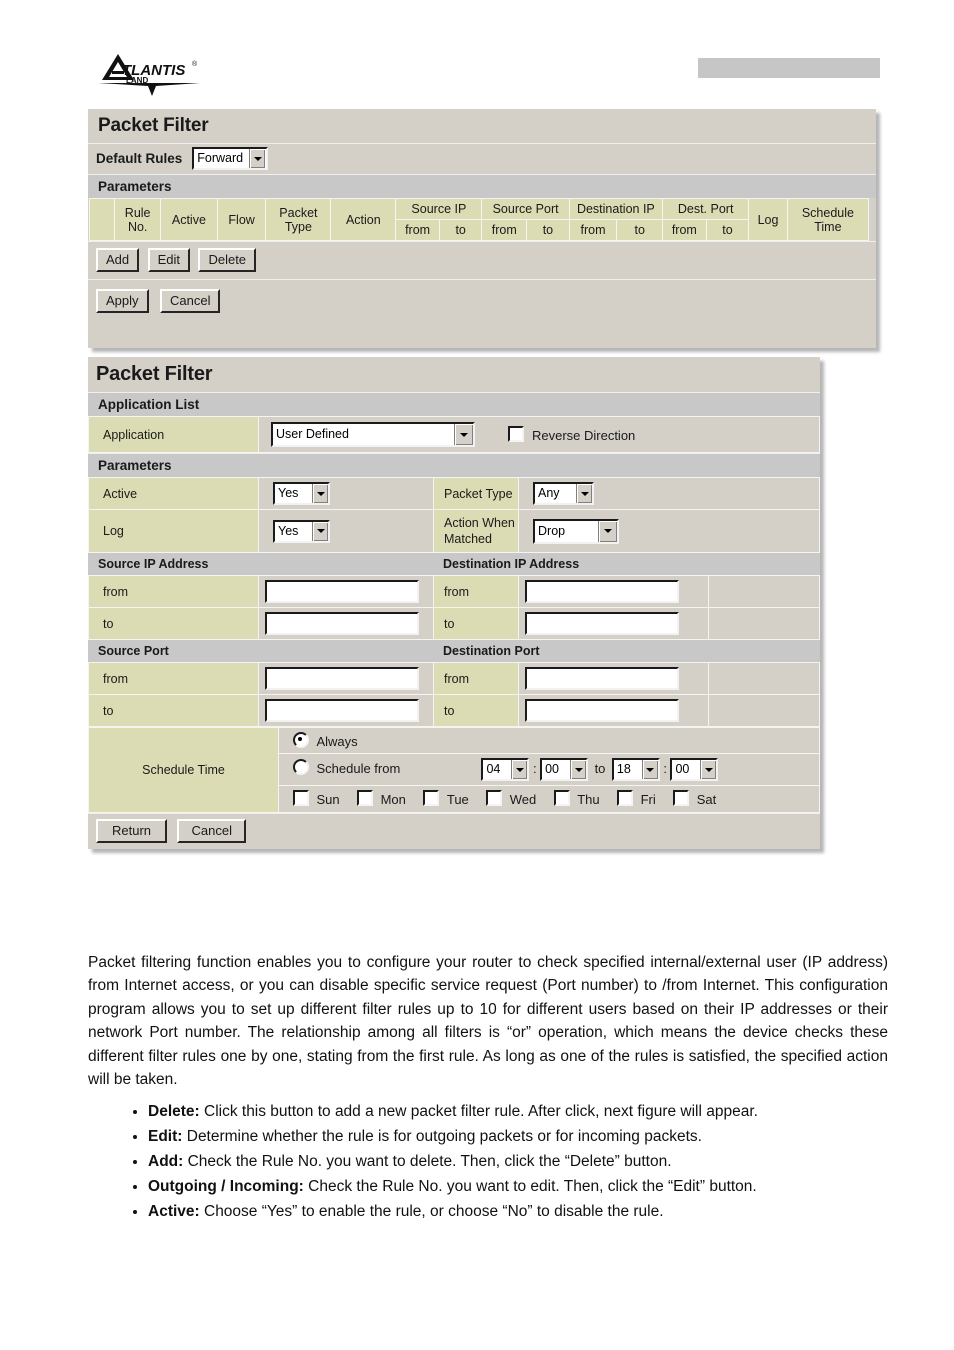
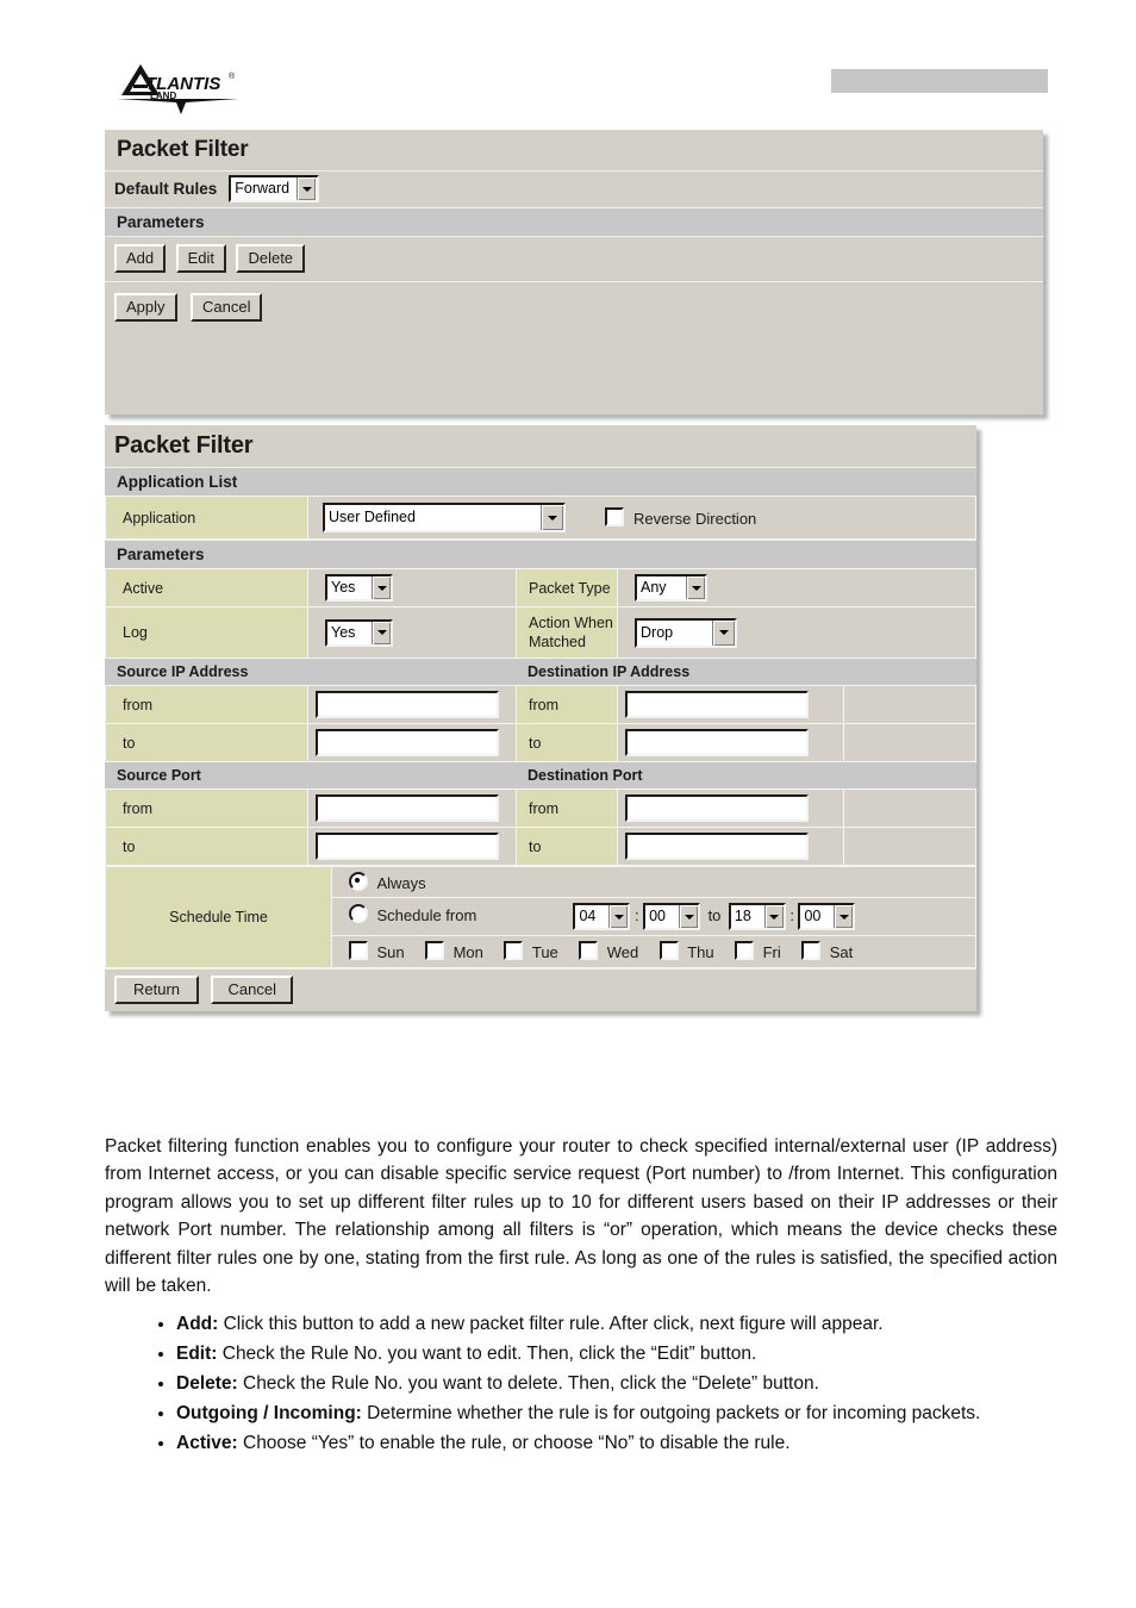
  TLANTIS
  LAND
  Packet Filter
  Default Rules
  Forward
  Parameters
- 	Rule No.	Active	Flow	Packet Type	Action	Source IP	Source Port	Destination IP	Dest. Port	Log	Schedule Time
- from	to	from	to	from	to	from	to
  Add Edit Delete
  Apply Cancel
  Packet Filter
  Application List
  Application	User Defined Reverse Direction
  Parameters
  Active	Yes	Packet Type	Any
  Log	Yes	Action When Matched	Drop
  Source IP Address	Destination IP Address
  from		from
  to		to
  Source Port	Destination Port
  from		from
  to		to
  Schedule Time	Always
  Schedule from 04 : 00 to 18 : 00
  Sun Mon Tue Wed Thu Fri Sat
  Return Cancel
  Packet filtering function enables you to configure your router to check specified internal/external user (IP address) from Internet access, or you can disable specific service request (Port number) to /from Internet. This configuration program allows you to set up different filter rules up to 10 for different users based on their IP addresses or their network Port number. The relationship among all filters is “or” operation, which means the device checks these different filter rules one by one, stating from the first rule. As long as one of the rules is satisfied, the specified action will be taken.
- Delete: Click this button to add a new packet filter rule. After click, next figure will appear.
+ Add: Click this button to add a new packet filter rule. After click, next figure will appear.
- Edit: Determine whether the rule is for outgoing packets or for incoming packets.
+ Edit: Check the Rule No. you want to edit. Then, click the “Edit” button.
- Add: Check the Rule No. you want to delete. Then, click the “Delete” button.
+ Delete: Check the Rule No. you want to delete. Then, click the “Delete” button.
- Outgoing / Incoming: Check the Rule No. you want to edit. Then, click the “Edit” button.
+ Outgoing / Incoming: Determine whether the rule is for outgoing packets or for incoming packets.
  Active: Choose “Yes” to enable the rule, or choose “No” to disable the rule.
